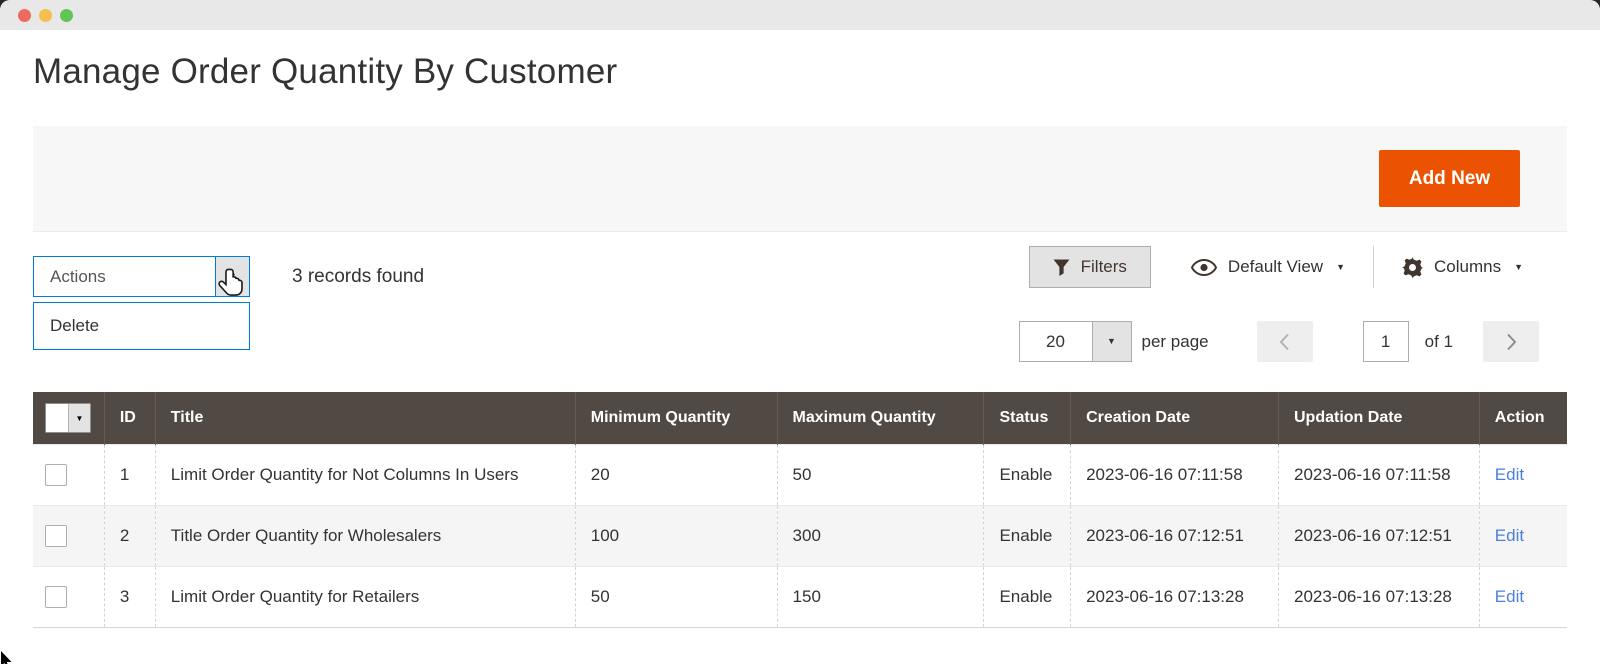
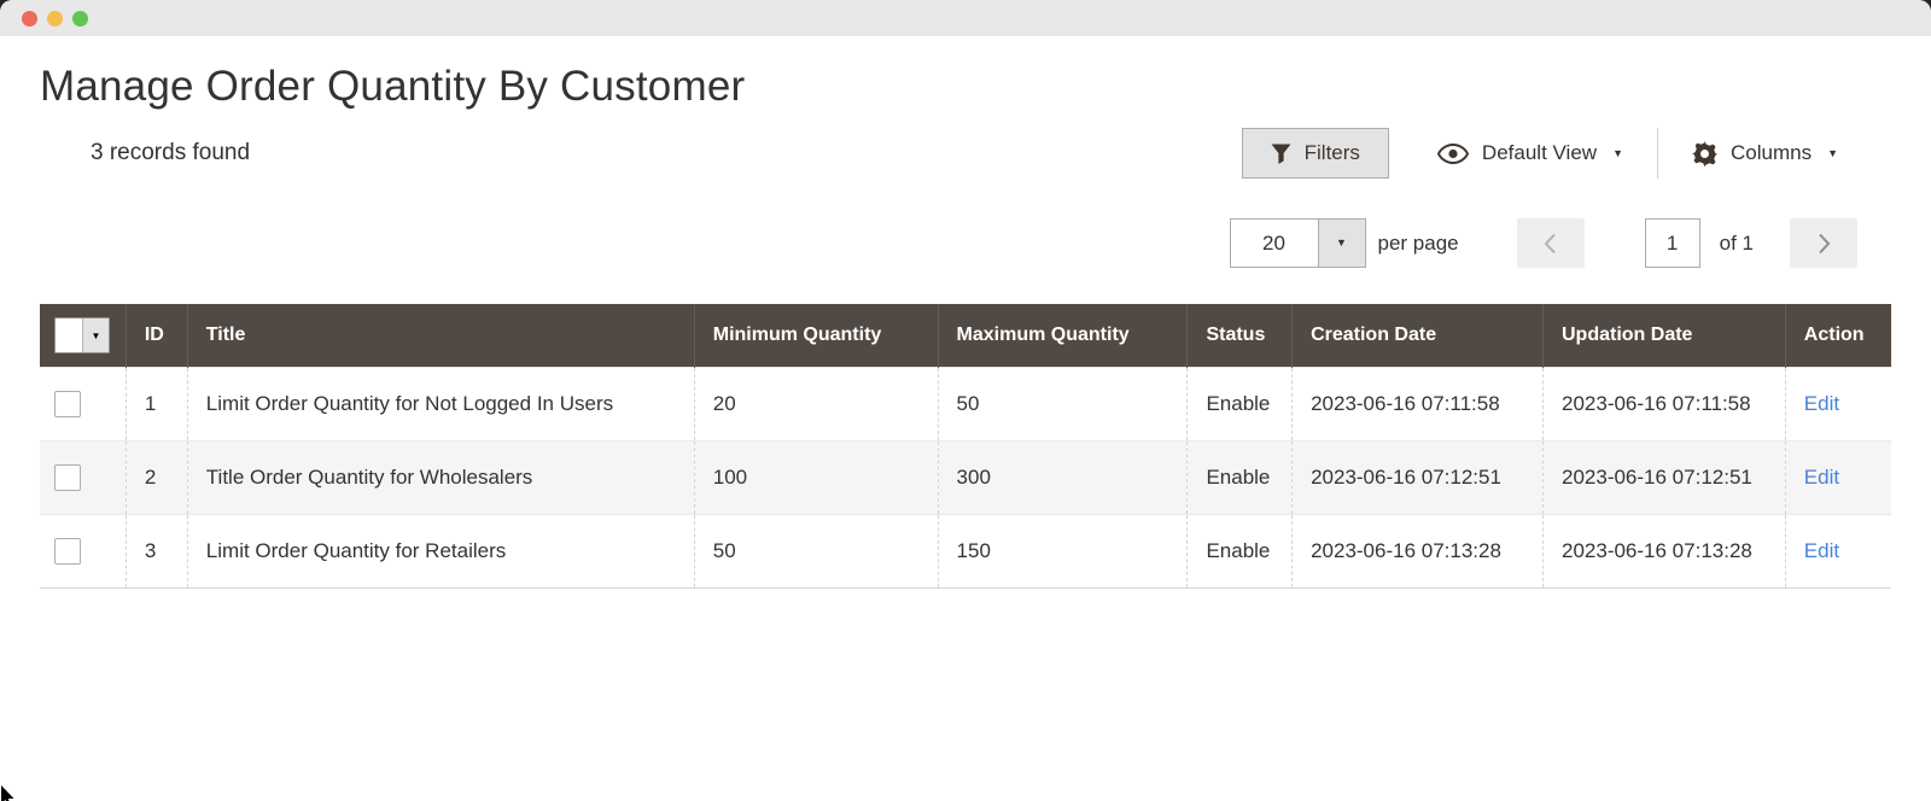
  Manage Order Quantity By Customer
- Add New
- Actions
- Delete
  3 records found
  Filters
  Default View
  ▼
  Columns
  ▼
  20
  ▼
  per page
  1
  of 1
  ▼	ID	Title	Minimum Quantity	Maximum Quantity	Status	Creation Date	Updation Date	Action
- 	1	Limit Order Quantity for Not Columns In Users	20	50	Enable	2023-06-16 07:11:58	2023-06-16 07:11:58	Edit
+ 	1	Limit Order Quantity for Not Logged In Users	20	50	Enable	2023-06-16 07:11:58	2023-06-16 07:11:58	Edit
  	2	Title Order Quantity for Wholesalers	100	300	Enable	2023-06-16 07:12:51	2023-06-16 07:12:51	Edit
  	3	Limit Order Quantity for Retailers	50	150	Enable	2023-06-16 07:13:28	2023-06-16 07:13:28	Edit
